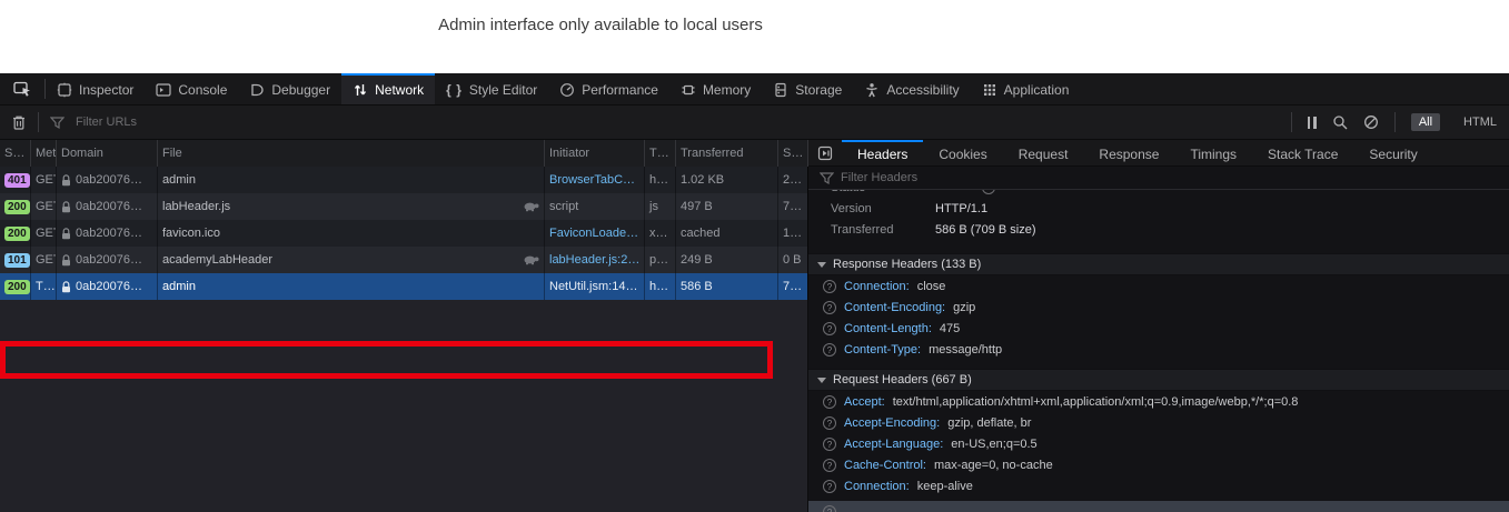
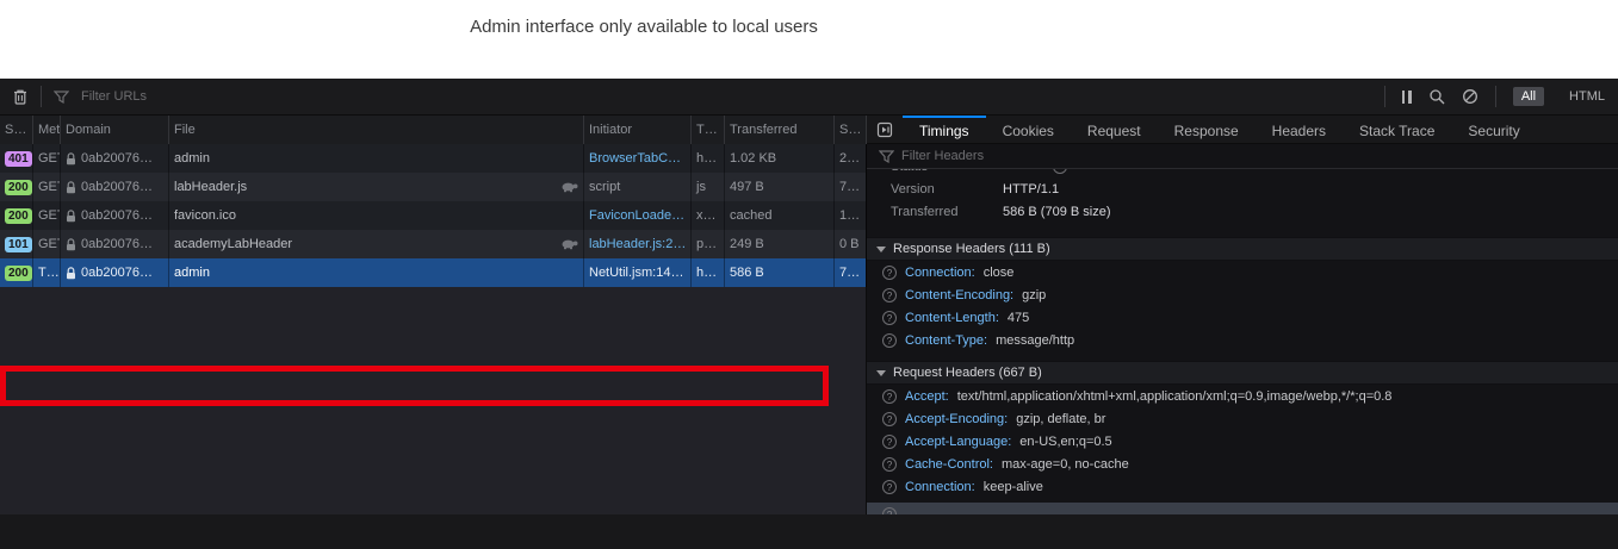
  Admin interface only available to local users
- Inspector
- Console
- Debugger
- Network
- { }
- Style Editor
- Performance
- Memory
- Storage
- Accessibility
- Application
  Filter URLs
  All
  HTML
  S…
  Met
  Domain
  File
  Initiator
  T…
  Transferred
  S…
  401
  0ab20076…
  admin
  BrowserTabC…
  h…
  1.02 KB
  2…
  200
  0ab20076…
  labHeader.js
  script
  js
  497 B
  7…
  200
  0ab20076…
  favicon.ico
  FaviconLoade…
  x…
  cached
  1…
  101
  0ab20076…
  academyLabHeader
  labHeader.js:2…
  p…
  249 B
  0 B
  200
  T…
  0ab20076…
  admin
  NetUtil.jsm:14…
  h…
  586 B
  7…
- Headers
+ Timings
  Cookies
  Request
  Response
- Timings
+ Headers
  Stack Trace
  Security
  Filter Headers
  Version
  HTTP/1.1
  Transferred
  586 B (709 B size)
- Response Headers (133 B)
+ Response Headers (111 B)
  ?
  Connection:
  close
  ?
  Content-Encoding:
  gzip
  ?
  Content-Length:
  475
  ?
  Content-Type:
  message/http
  Request Headers (667 B)
  ?
  Accept:
  text/html,application/xhtml+xml,application/xml;q=0.9,image/webp,*/*;q=0.8
  ?
  Accept-Encoding:
  gzip, deflate, br
  ?
  Accept-Language:
  en-US,en;q=0.5
  ?
  Cache-Control:
  max-age=0, no-cache
  ?
  Connection:
  keep-alive
